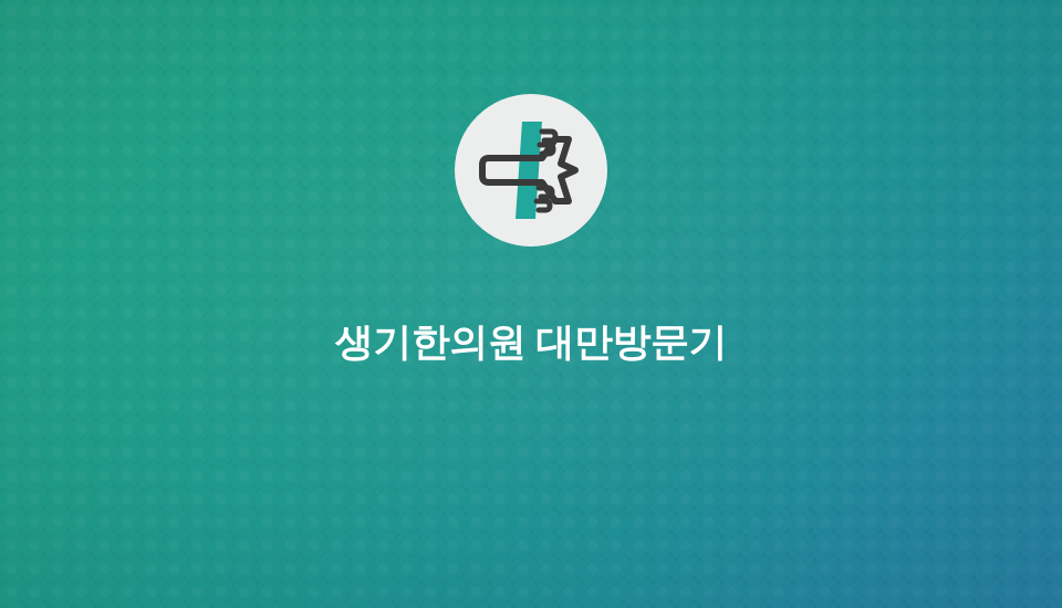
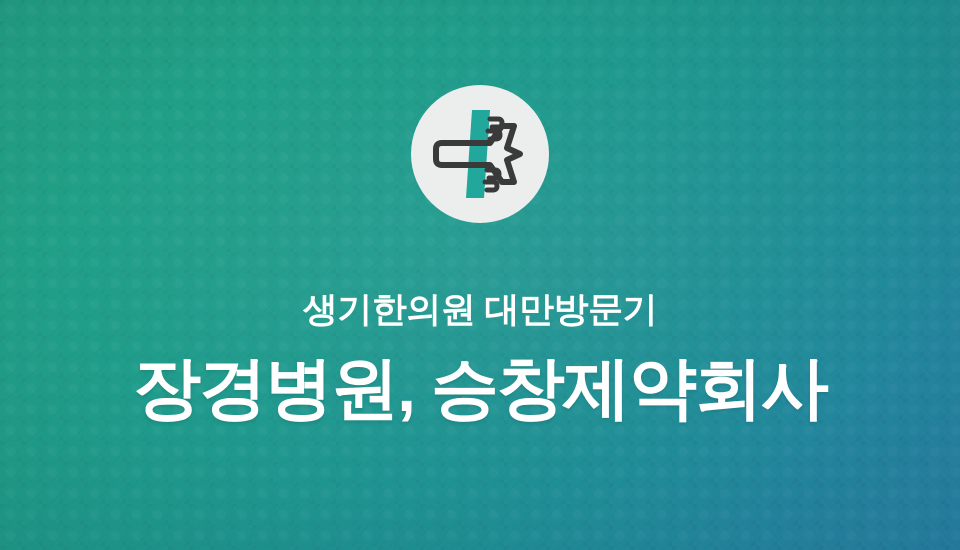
  생기한의원 대만방문기
+ 장경병원, 승창제약회사
